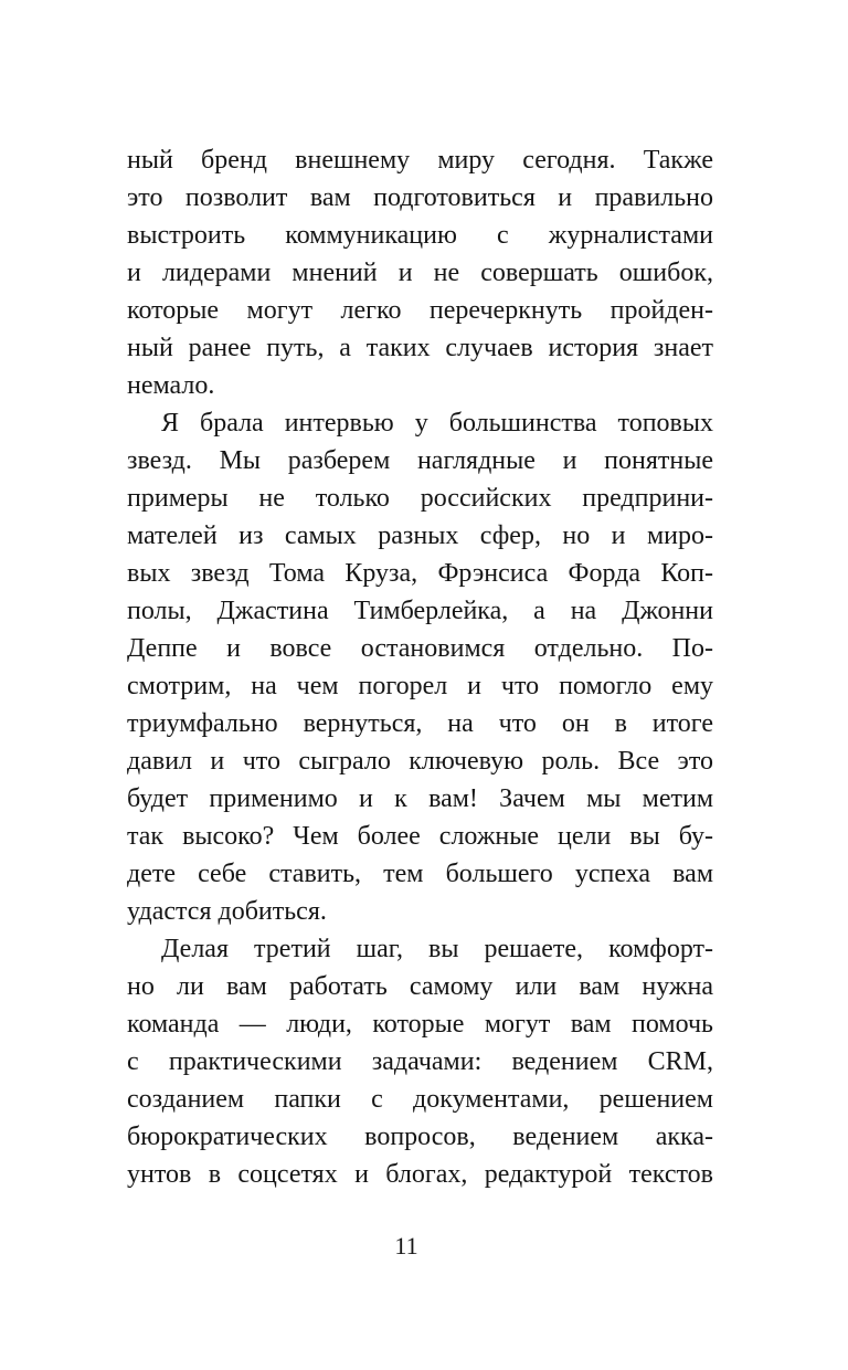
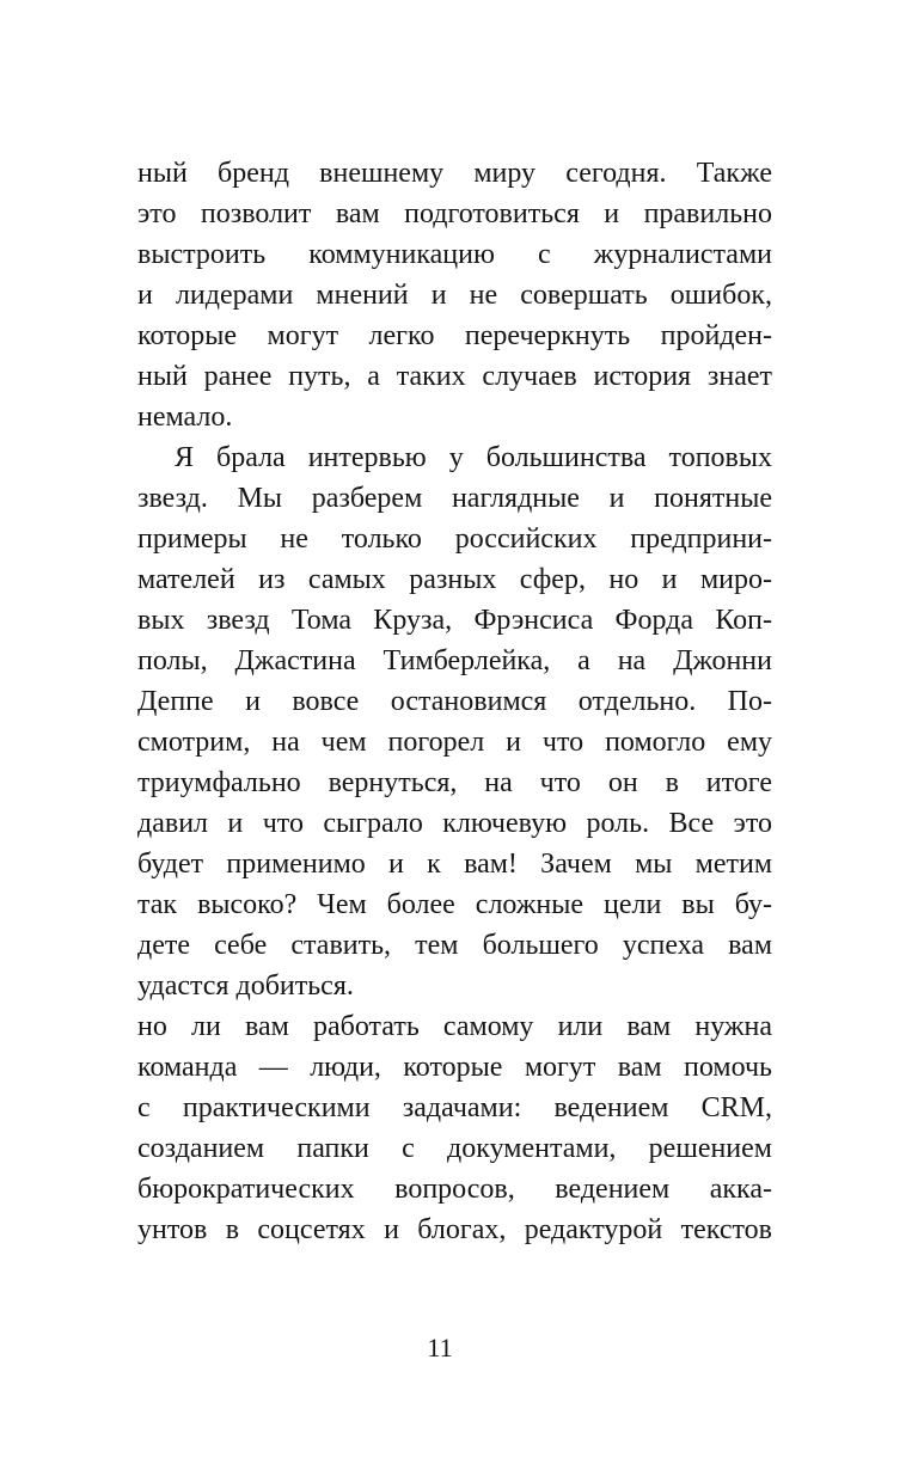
  ный бренд внешнему миру сегодня. Также
  это позволит вам подготовиться и правильно
  выстроить коммуникацию с журналистами
  и лидерами мнений и не совершать ошибок,
  которые могут легко перечеркнуть пройден-
  ный ранее путь, а таких случаев история знает
  немало.
  Я брала интервью у большинства топовых
  звезд. Мы разберем наглядные и понятные
  примеры не только российских предприни-
  мателей из самых разных сфер, но и миро-
  вых звезд Тома Круза, Фрэнсиса Форда Коп-
  полы, Джастина Тимберлейка, а на Джонни
  Деппе и вовсе остановимся отдельно. По-
  смотрим, на чем погорел и что помогло ему
  триумфально вернуться, на что он в итоге
  давил и что сыграло ключевую роль. Все это
  будет применимо и к вам! Зачем мы метим
  так высоко? Чем более сложные цели вы бу-
  дете себе ставить, тем большего успеха вам
  удастся добиться.
- Делая третий шаг, вы решаете, комфорт-
  но ли вам работать самому или вам нужна
  команда — люди, которые могут вам помочь
  с практическими задачами: ведением CRM,
  созданием папки с документами, решением
  бюрократических вопросов, ведением акка-
  унтов в соцсетях и блогах, редактурой текстов
  11
